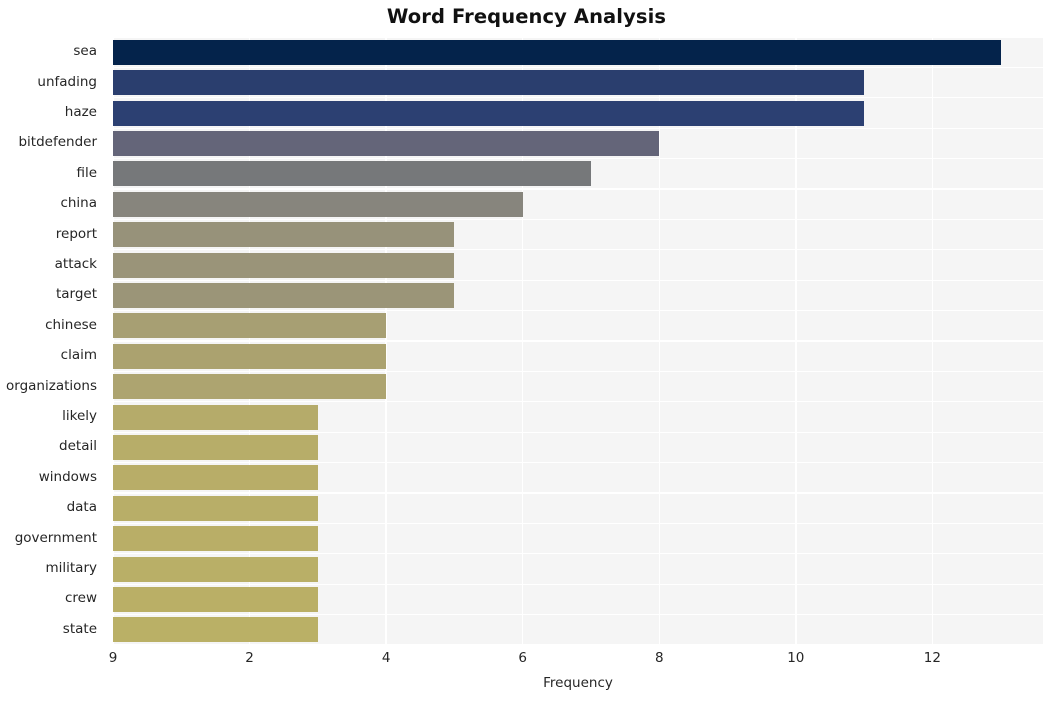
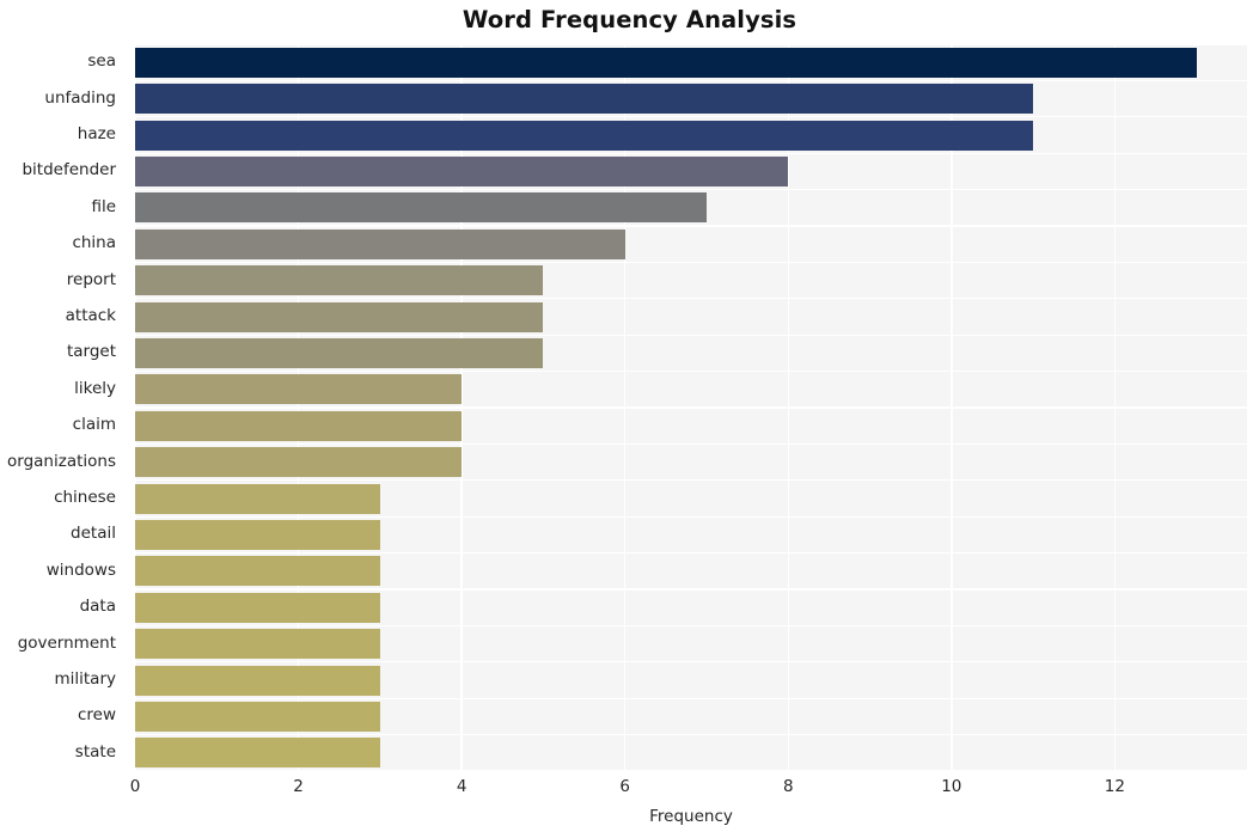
  Word Frequency Analysis
  sea
  unfading
  haze
  bitdefender
  file
  china
  report
  attack
  target
- chinese
+ likely
  claim
  organizations
- likely
+ chinese
  detail
  windows
  data
  government
  military
  crew
  state
- 9
+ 0
  2
  4
  6
  8
  10
  12
  Frequency
